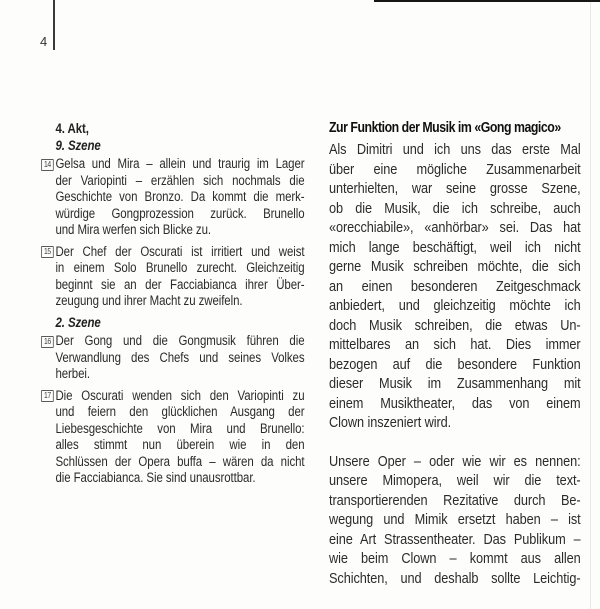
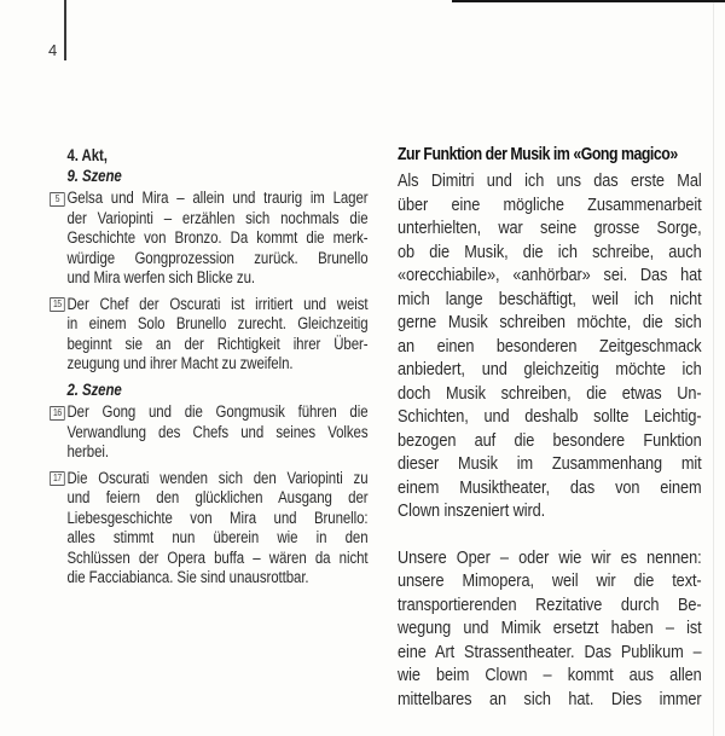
  4
  4. Akt,
  9. Szene
- 14
+ 5
  Gelsa und Mira – allein und traurig im Lager
  der Variopinti – erzählen sich nochmals die
  Geschichte von Bronzo. Da kommt die merk-
  würdige Gongprozession zurück. Brunello
  und Mira werfen sich Blicke zu.
  15
  Der Chef der Oscurati ist irritiert und weist
  in einem Solo Brunello zurecht. Gleichzeitig
- beginnt sie an der Facciabianca ihrer Über-
+ beginnt sie an der Richtigkeit ihrer Über-
  zeugung und ihrer Macht zu zweifeln.
  2. Szene
  16
  Der Gong und die Gongmusik führen die
  Verwandlung des Chefs und seines Volkes
  herbei.
  17
  Die Oscurati wenden sich den Variopinti zu
  und feiern den glücklichen Ausgang der
  Liebesgeschichte von Mira und Brunello:
  alles stimmt nun überein wie in den
  Schlüssen der Opera buffa – wären da nicht
  die Facciabianca. Sie sind unausrottbar.
  Zur Funktion der Musik im «Gong magico»
  Als Dimitri und ich uns das erste Mal
  über eine mögliche Zusammenarbeit
- unterhielten, war seine grosse Szene,
+ unterhielten, war seine grosse Sorge,
  ob die Musik, die ich schreibe, auch
  «orecchiabile», «anhörbar» sei. Das hat
  mich lange beschäftigt, weil ich nicht
  gerne Musik schreiben möchte, die sich
  an einen besonderen Zeitgeschmack
  anbiedert, und gleichzeitig möchte ich
  doch Musik schreiben, die etwas Un-
- mittelbares an sich hat. Dies immer
+ Schichten, und deshalb sollte Leichtig-
  bezogen auf die besondere Funktion
  dieser Musik im Zusammenhang mit
  einem Musiktheater, das von einem
  Clown inszeniert wird.
  Unsere Oper – oder wie wir es nennen:
  unsere Mimopera, weil wir die text-
  transportierenden Rezitative durch Be-
  wegung und Mimik ersetzt haben – ist
  eine Art Strassentheater. Das Publikum –
  wie beim Clown – kommt aus allen
- Schichten, und deshalb sollte Leichtig-
+ mittelbares an sich hat. Dies immer
